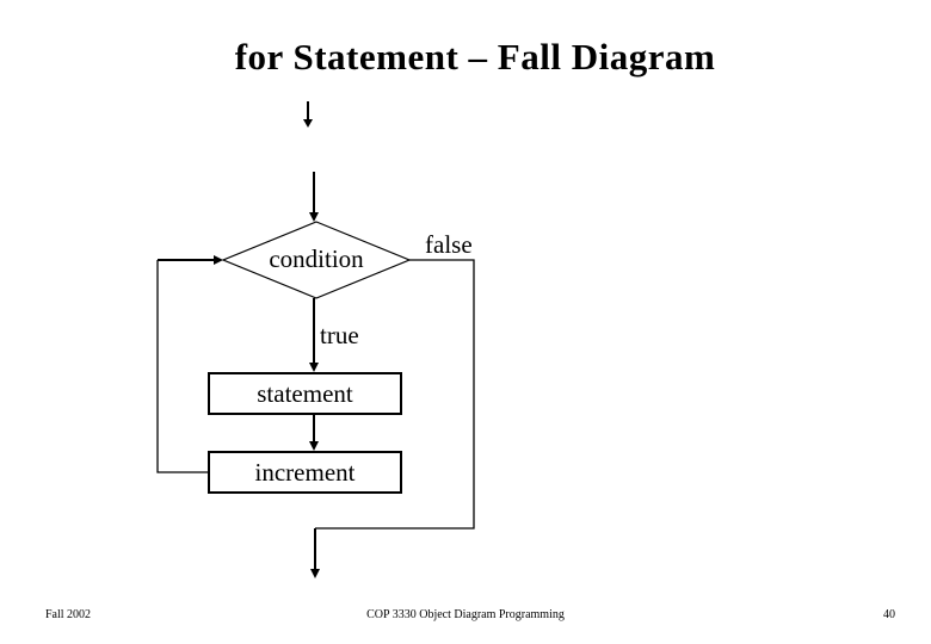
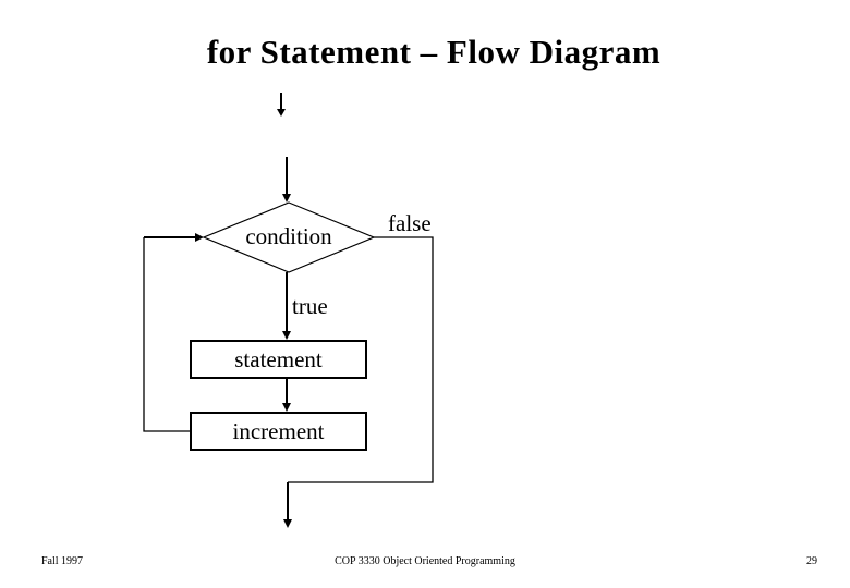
- for Statement – Fall Diagram
+ for Statement – Flow Diagram
  condition
  false
  true
  statement
  increment
- Fall 2002
+ Fall 1997
- COP 3330 Object Diagram Programming
+ COP 3330 Object Oriented Programming
- 40
+ 29
